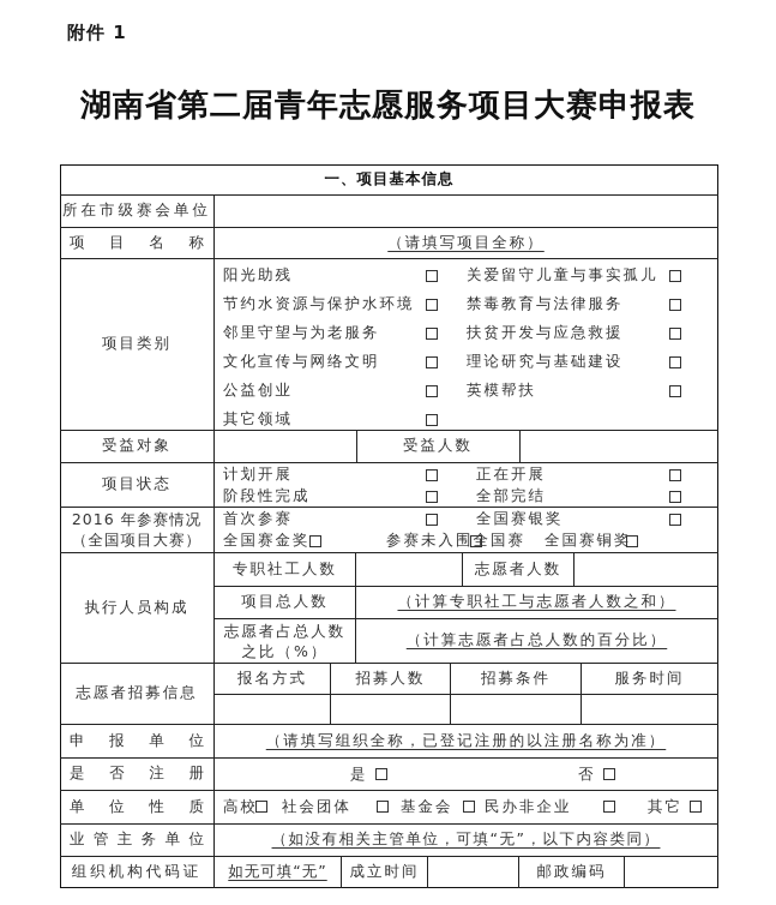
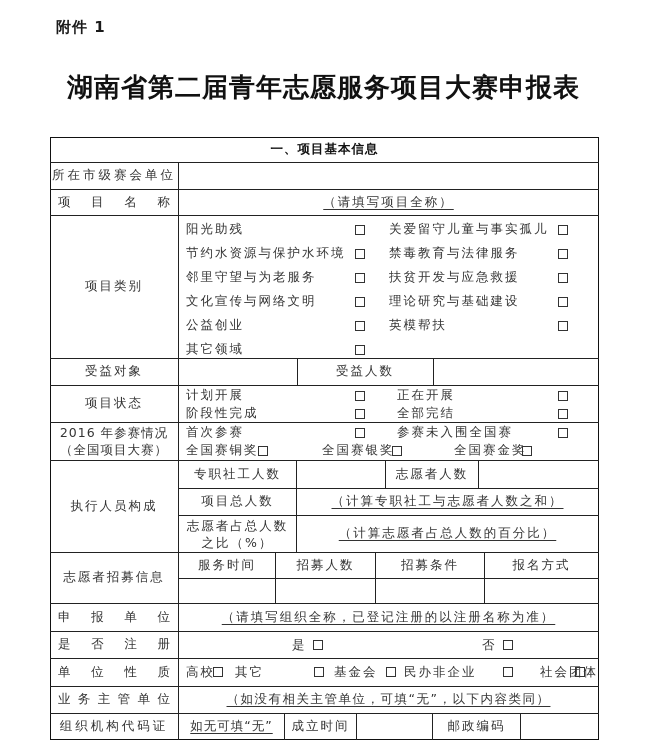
  附件 1
  湖南省第二届青年志愿服务项目大赛申报表
  一、项目基本信息
  所在市级赛会单位
  项
  目
  名
  称
  （请填写项目全称）
  项目类别
  阳光助残
  节约水资源与保护水环境
  邻里守望与为老服务
  文化宣传与网络文明
  公益创业
  其它领域
  关爱留守儿童与事实孤儿
  禁毒教育与法律服务
  扶贫开发与应急救援
  理论研究与基础建设
  英模帮扶
  受益对象
  受益人数
  项目状态
  计划开展
  正在开展
  阶段性完成
  全部完结
  2016 年参赛情况
  （全国项目大赛）
  首次参赛
- 全国赛银奖
+ 参赛未入围全国赛
- 全国赛金奖
+ 全国赛铜奖
- 参赛未入围全国赛
+ 全国赛银奖
- 全国赛铜奖
+ 全国赛金奖
  执行人员构成
  专职社工人数
  志愿者人数
  项目总人数
  （计算专职社工与志愿者人数之和）
  志愿者占总人数
  之比（%）
  （计算志愿者占总人数的百分比）
  志愿者招募信息
- 报名方式
+ 服务时间
  招募人数
  招募条件
- 服务时间
+ 报名方式
  申
  报
  单
  位
  （请填写组织全称，已登记注册的以注册名称为准）
  是
  否
  注
  册
  是
  否
  单
  位
  性
  质
  高校
- 社会团体
+ 其它
  基金会
  民办非企业
- 其它
+ 社会团体
  业
- 管
+ 务
  主
- 务
+ 管
  单
  位
  （如没有相关主管单位，可填“无”，以下内容类同）
  组织机构代码证
  如无可填“无”
  成立时间
  邮政编码
